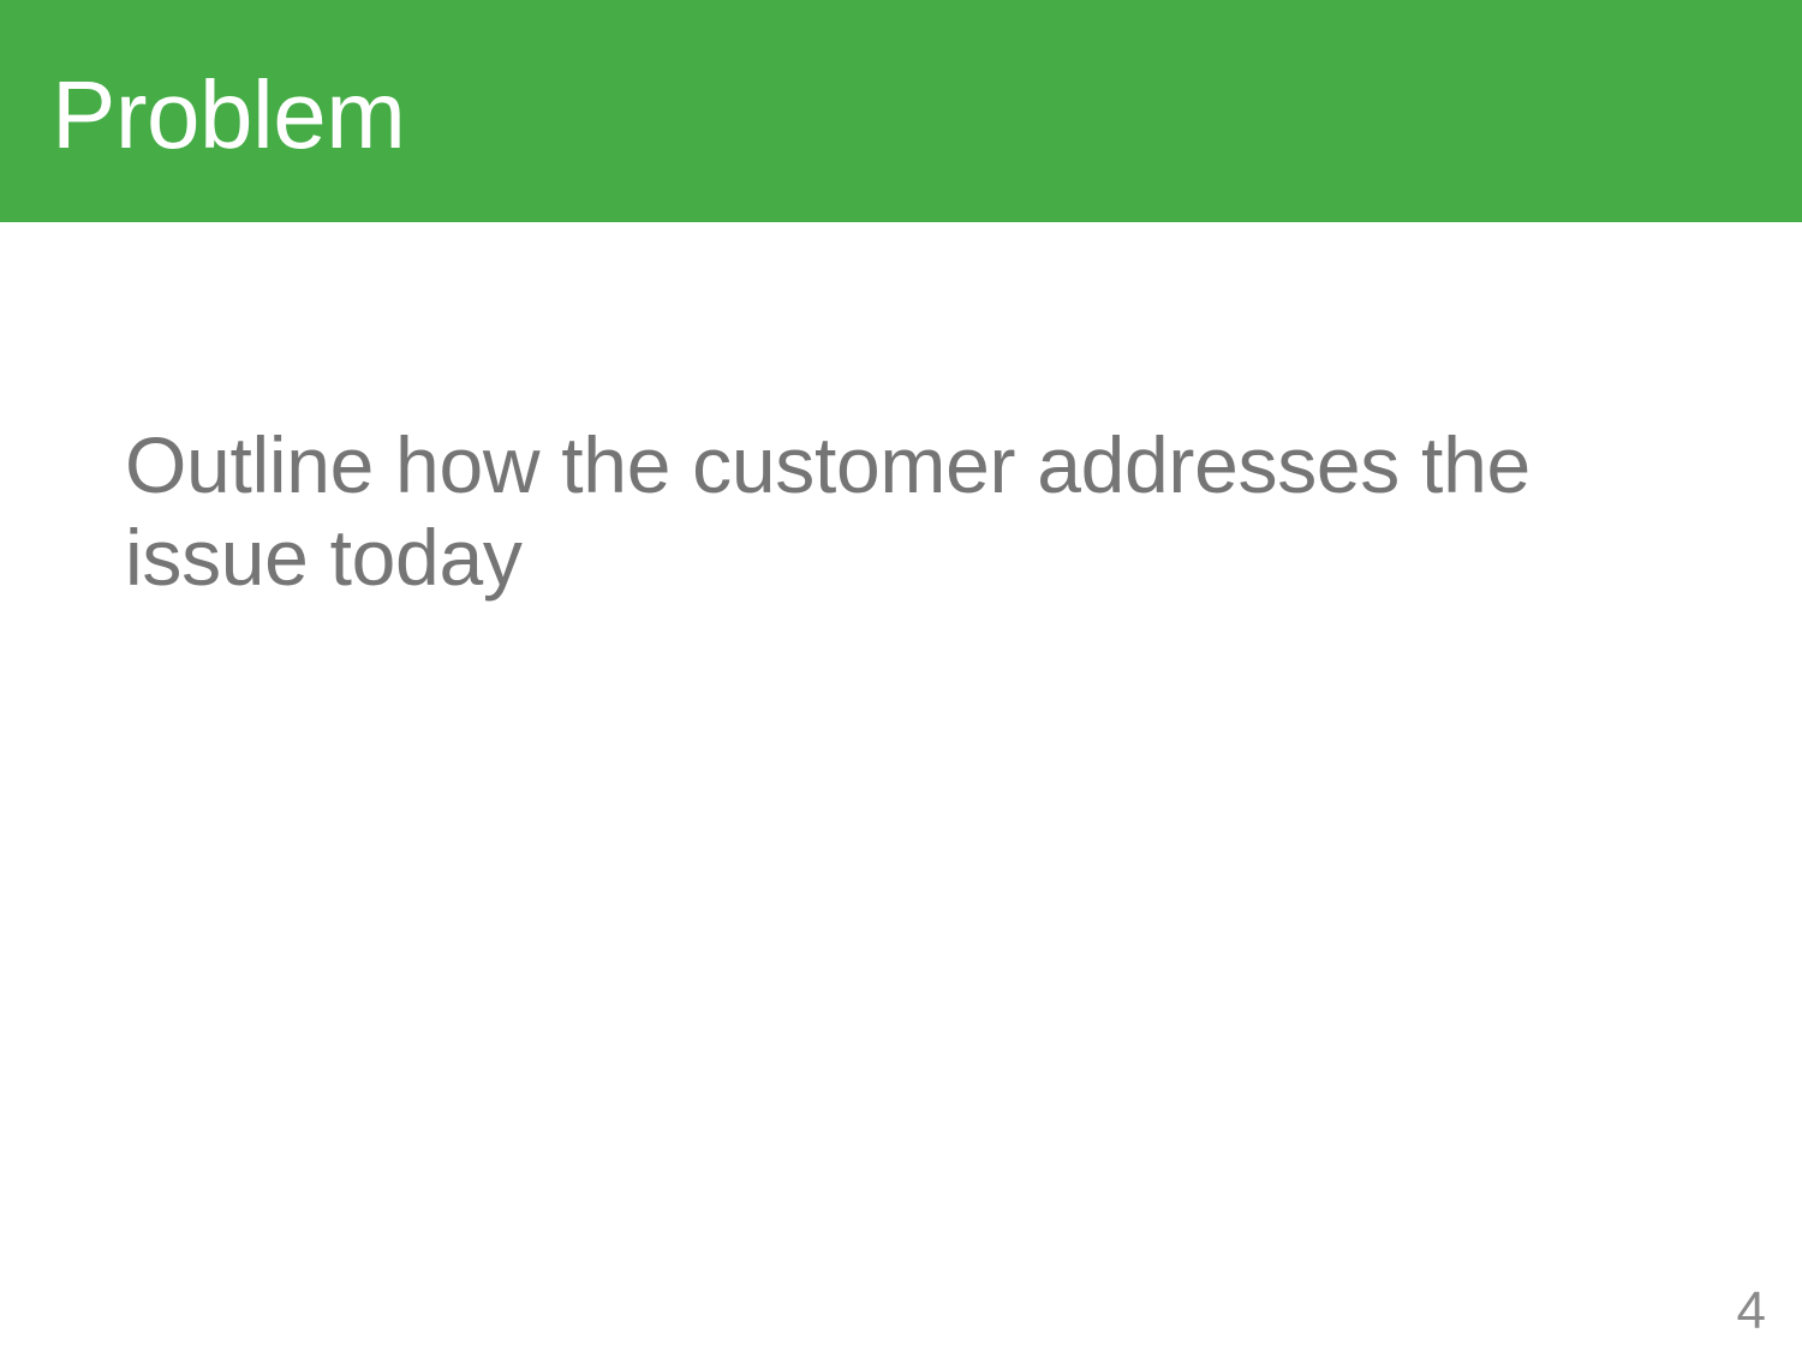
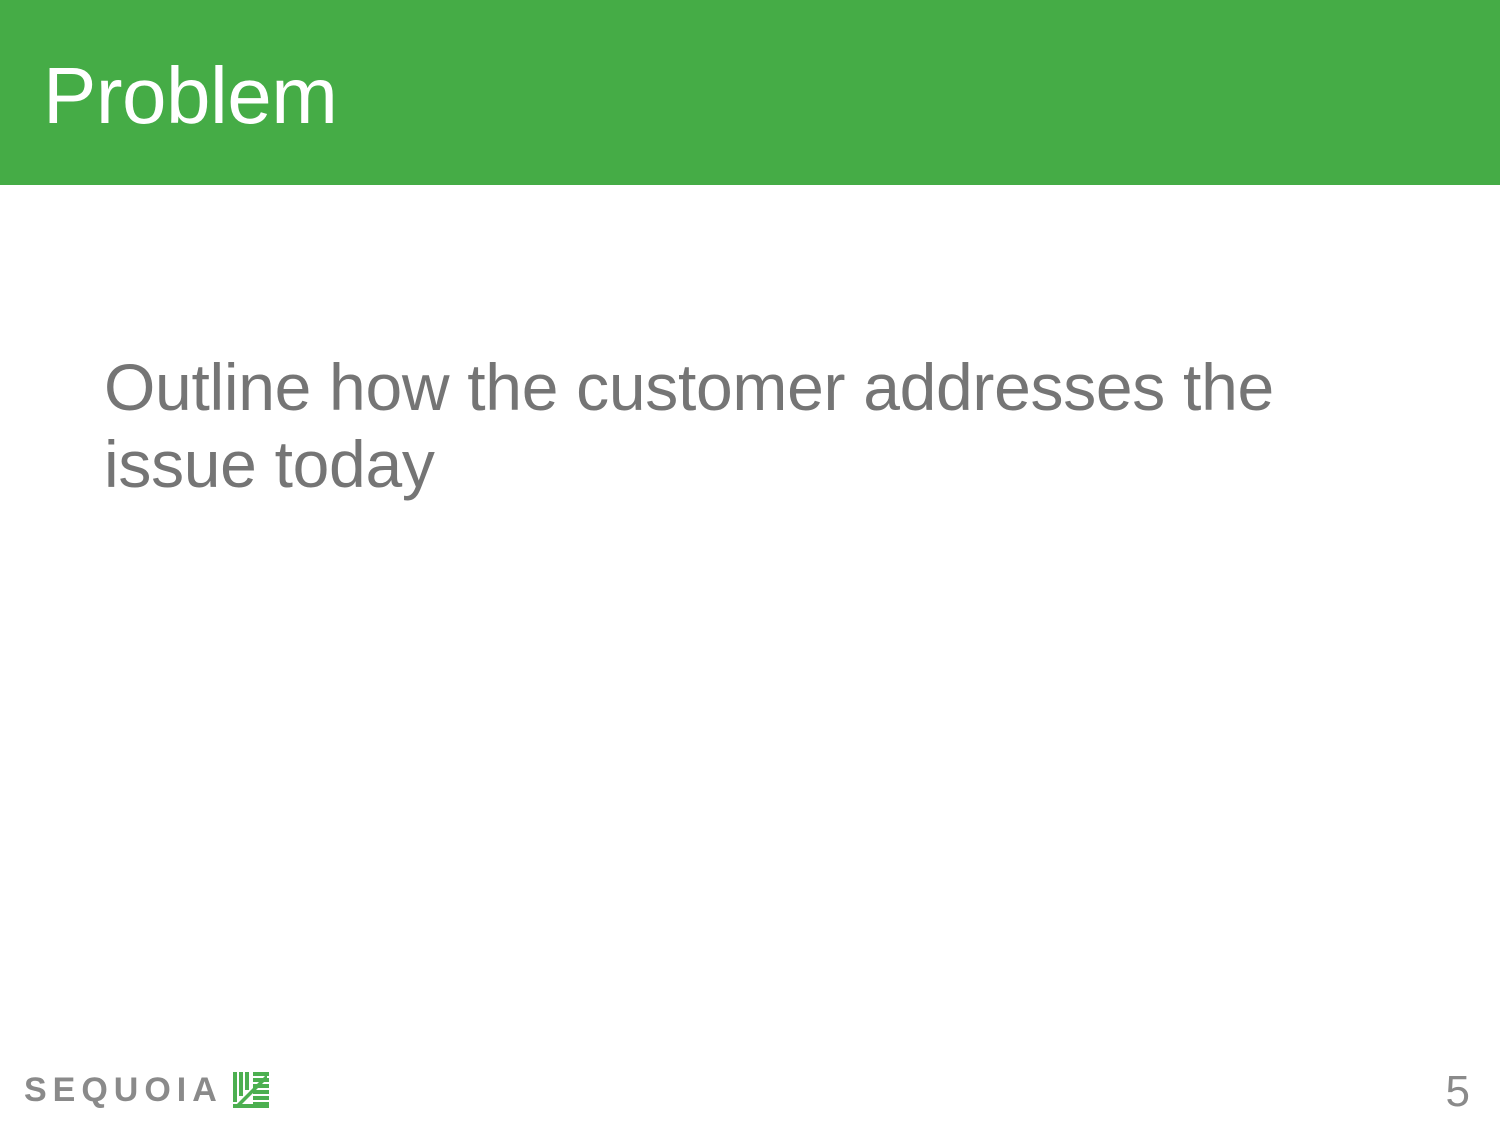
  Problem
  Outline how the customer addresses the issue today
+ SEQUOIA
- 4
+ 5
